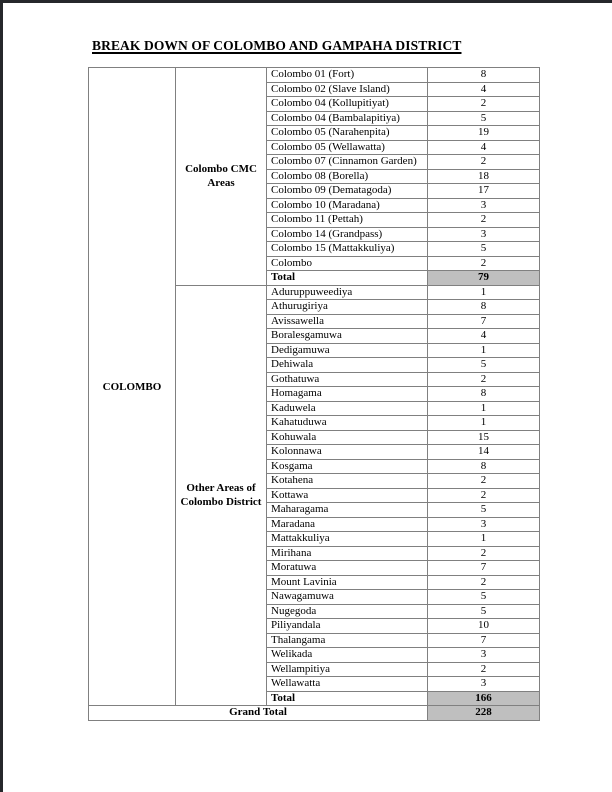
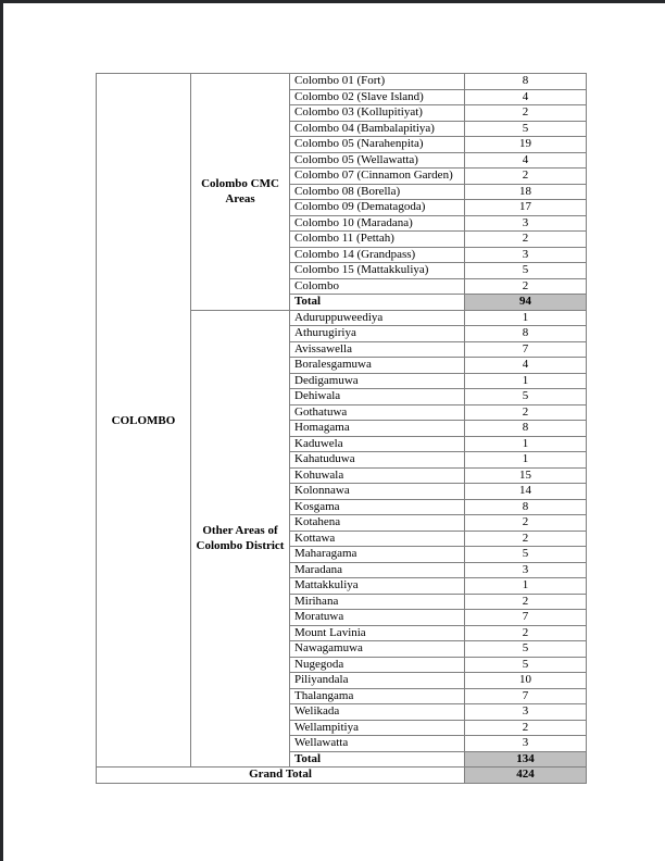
- BREAK DOWN OF COLOMBO AND GAMPAHA DISTRICT
  COLOMBO	Colombo CMC Areas	Colombo 01 (Fort)	8
  Colombo 02 (Slave Island)	4
- Colombo 04 (Kollupitiyat)	2
+ Colombo 03 (Kollupitiyat)	2
  Colombo 04 (Bambalapitiya)	5
  Colombo 05 (Narahenpita)	19
  Colombo 05 (Wellawatta)	4
  Colombo 07 (Cinnamon Garden)	2
  Colombo 08 (Borella)	18
  Colombo 09 (Dematagoda)	17
  Colombo 10 (Maradana)	3
  Colombo 11 (Pettah)	2
  Colombo 14 (Grandpass)	3
  Colombo 15 (Mattakkuliya)	5
  Colombo	2
- Total	79
+ Total	94
  Other Areas of Colombo District	Aduruppuweediya	1
  Athurugiriya	8
  Avissawella	7
  Boralesgamuwa	4
  Dedigamuwa	1
  Dehiwala	5
  Gothatuwa	2
  Homagama	8
  Kaduwela	1
  Kahatuduwa	1
  Kohuwala	15
  Kolonnawa	14
  Kosgama	8
  Kotahena	2
  Kottawa	2
  Maharagama	5
  Maradana	3
  Mattakkuliya	1
  Mirihana	2
  Moratuwa	7
  Mount Lavinia	2
  Nawagamuwa	5
  Nugegoda	5
  Piliyandala	10
  Thalangama	7
  Welikada	3
  Wellampitiya	2
  Wellawatta	3
- Total	166
+ Total	134
- Grand Total	228
+ Grand Total	424
